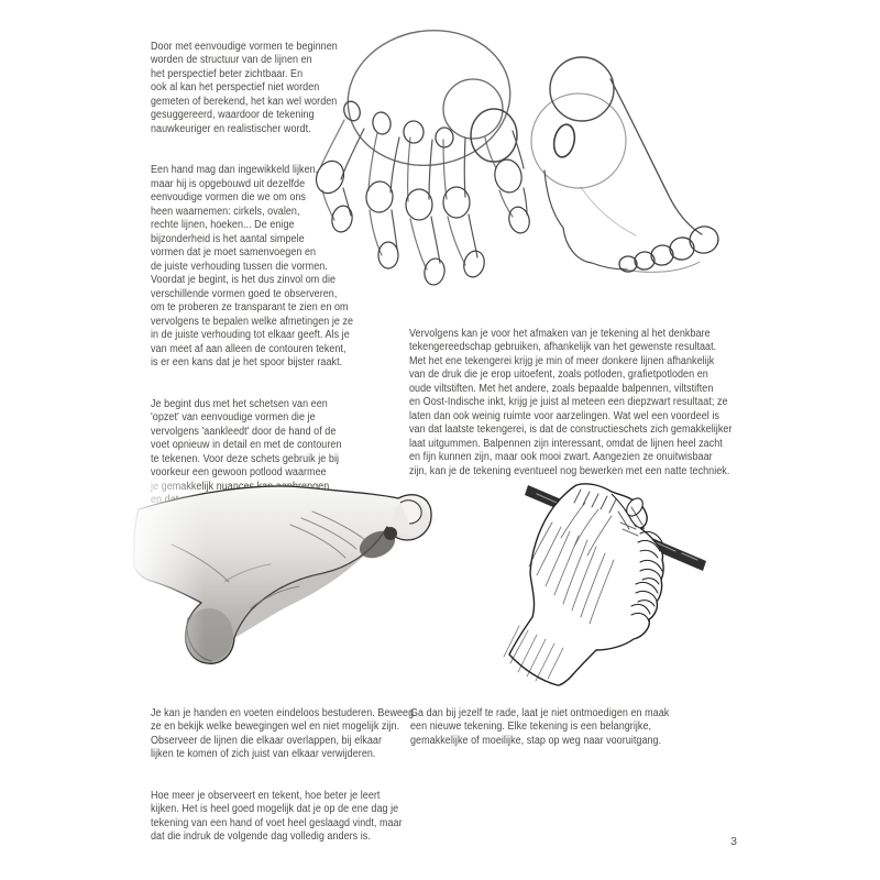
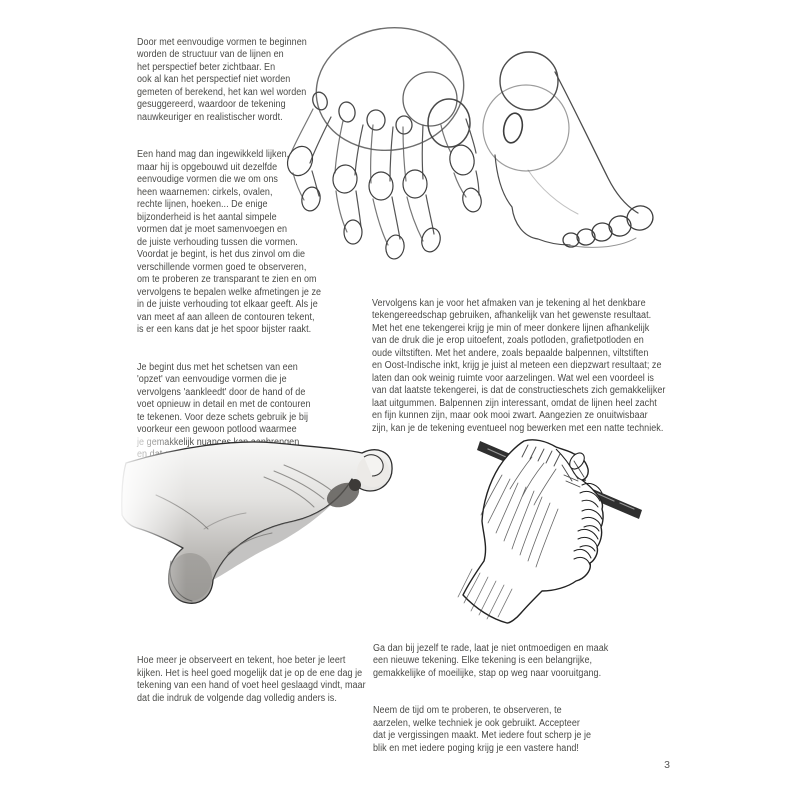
  Door met eenvoudige vormen te beginnen
  worden de structuur van de lijnen en
  het perspectief beter zichtbaar. En
  ook al kan het perspectief niet worden
  gemeten of berekend, het kan wel worden
  gesuggereerd, waardoor de tekening
  nauwkeuriger en realistischer wordt.
  Een hand mag dan ingewikkeld lijken,
  maar hij is opgebouwd uit dezelfde
  eenvoudige vormen die we om ons
  heen waarnemen: cirkels, ovalen,
  rechte lijnen, hoeken... De enige
  bijzonderheid is het aantal simpele
  vormen dat je moet samenvoegen en
  de juiste verhouding tussen die vormen.
  Voordat je begint, is het dus zinvol om die
  verschillende vormen goed te observeren,
  om te proberen ze transparant te zien en om
  vervolgens te bepalen welke afmetingen je ze
  in de juiste verhouding tot elkaar geeft. Als je
  van meet af aan alleen de contouren tekent,
  is er een kans dat je het spoor bijster raakt.
  Je begint dus met het schetsen van een
  'opzet' van eenvoudige vormen die je
  vervolgens 'aankleedt' door de hand of de
  voet opnieuw in detail en met de contouren
  te tekenen. Voor deze schets gebruik je bij
  voorkeur een gewoon potlood waarmee
  Vervolgens kan je voor het afmaken van je tekening al het denkbare
  tekengereedschap gebruiken, afhankelijk van het gewenste resultaat.
  Met het ene tekengerei krijg je min of meer donkere lijnen afhankelijk
  van de druk die je erop uitoefent, zoals potloden, grafietpotloden en
  oude viltstiften. Met het andere, zoals bepaalde balpennen, viltstiften
  en Oost-Indische inkt, krijg je juist al meteen een diepzwart resultaat; ze
  laten dan ook weinig ruimte voor aarzelingen. Wat wel een voordeel is
  van dat laatste tekengerei, is dat de constructieschets zich gemakkelijker
  laat uitgummen. Balpennen zijn interessant, omdat de lijnen heel zacht
  en fijn kunnen zijn, maar ook mooi zwart. Aangezien ze onuitwisbaar
  zijn, kan je de tekening eventueel nog bewerken met een natte techniek.
- Je kan je handen en voeten eindeloos bestuderen. Beweeg
- ze en bekijk welke bewegingen wel en niet mogelijk zijn.
- Observeer de lijnen die elkaar overlappen, bij elkaar
- lijken te komen of zich juist van elkaar verwijderen.
  Hoe meer je observeert en tekent, hoe beter je leert
  kijken. Het is heel goed mogelijk dat je op de ene dag je
  tekening van een hand of voet heel geslaagd vindt, maar
  dat die indruk de volgende dag volledig anders is.
  Ga dan bij jezelf te rade, laat je niet ontmoedigen en maak
  een nieuwe tekening. Elke tekening is een belangrijke,
  gemakkelijke of moeilijke, stap op weg naar vooruitgang.
+ Neem de tijd om te proberen, te observeren, te
+ aarzelen, welke techniek je ook gebruikt. Accepteer
+ dat je vergissingen maakt. Met iedere fout scherp je je
+ blik en met iedere poging krijg je een vastere hand!
  3
